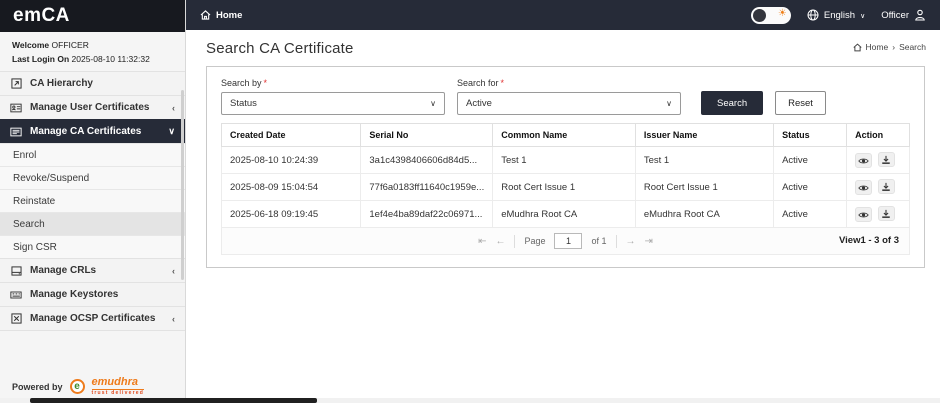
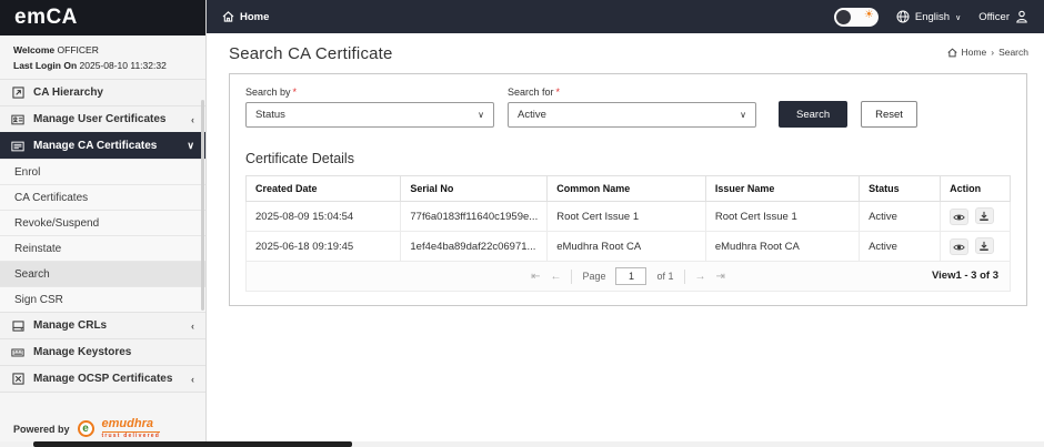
  emCA
  Welcome OFFICER
  Last Login On 2025-08-10 11:32:32
  CA Hierarchy
  Manage User Certificates
  ‹
  Manage CA Certificates
  ∨
  Enrol
+ CA Certificates
  Revoke/Suspend
  Reinstate
  Search
  Sign CSR
  Manage CRLs
  ‹
  Manage Keystores
  Manage OCSP Certificates
  ‹
  Powered by
  e
  emudhra
  Home
  ☀
  English
  Officer
  Search CA Certificate
  Home
  ›
  Search
  Search by *
  Status
  ∨
  Search for *
  Active
  ∨
  Search
  Reset
+ Certificate Details
  Created Date	Serial No	Common Name	Issuer Name	Status	Action
- 2025-08-10 10:24:39	3a1c4398406606d84d5...	Test 1	Test 1	Active
  2025-08-09 15:04:54	77f6a0183ff11640c1959e...	Root Cert Issue 1	Root Cert Issue 1	Active
  2025-06-18 09:19:45	1ef4e4ba89daf22c06971...	eMudhra Root CA	eMudhra Root CA	Active
  ⇤
  ←
  Page
  1
  of 1
  →
  ⇥
  View1 - 3 of 3
